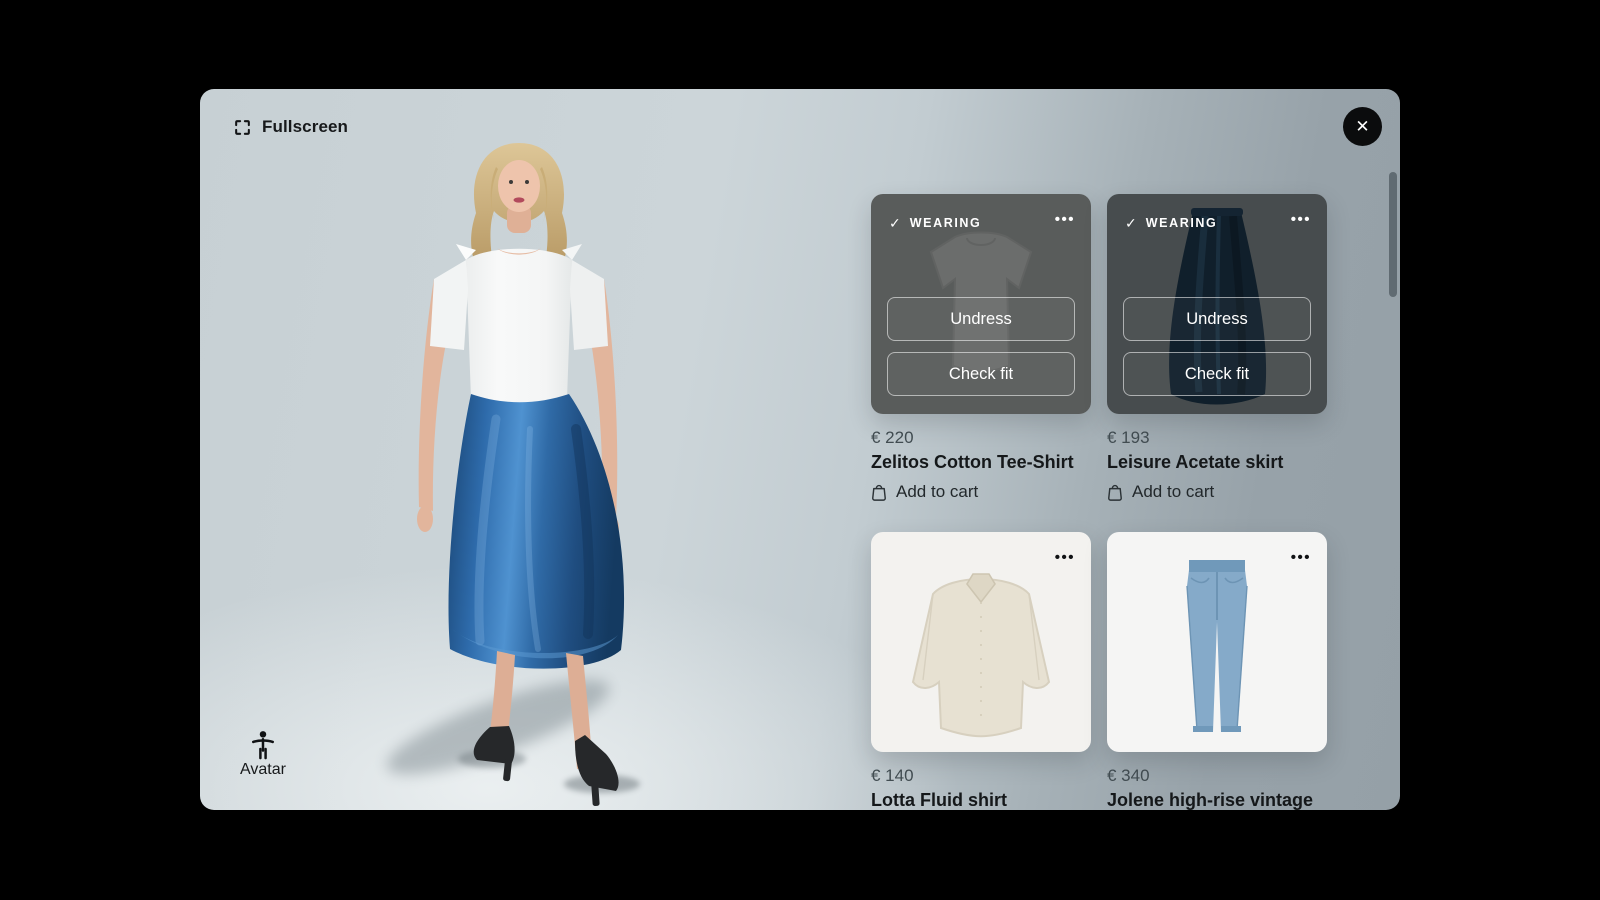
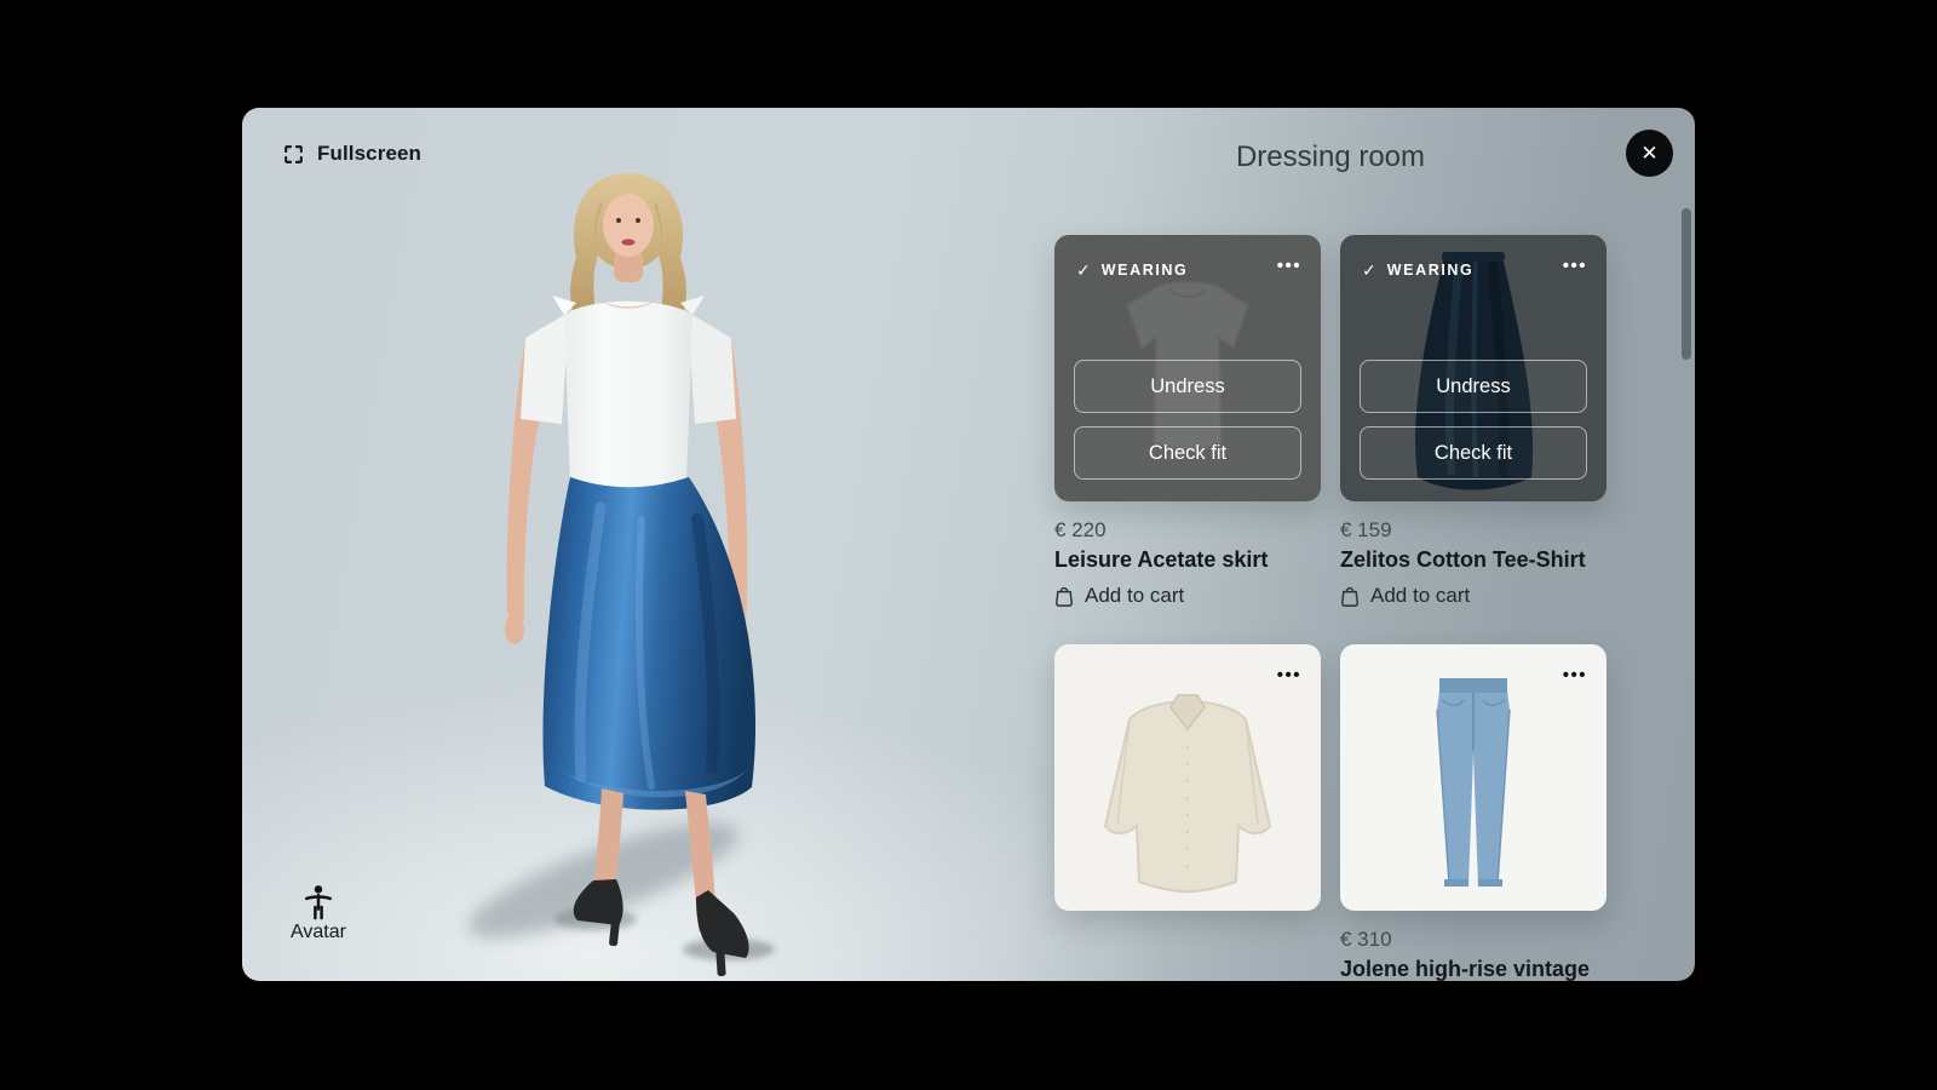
  Fullscreen
  Avatar
+ Dressing room
  ✕
  ✓
  WEARING
  •••
  Undress
  Check fit
  € 220
- Zelitos Cotton Tee-Shirt
+ Leisure Acetate skirt
  Add to cart
  ✓
  WEARING
  •••
  Undress
  Check fit
- € 193
+ € 159
- Leisure Acetate skirt
+ Zelitos Cotton Tee-Shirt
  Add to cart
  •••
- € 140
- Lotta Fluid shirt
  •••
- € 340
+ € 310
  Jolene high-rise vintage
